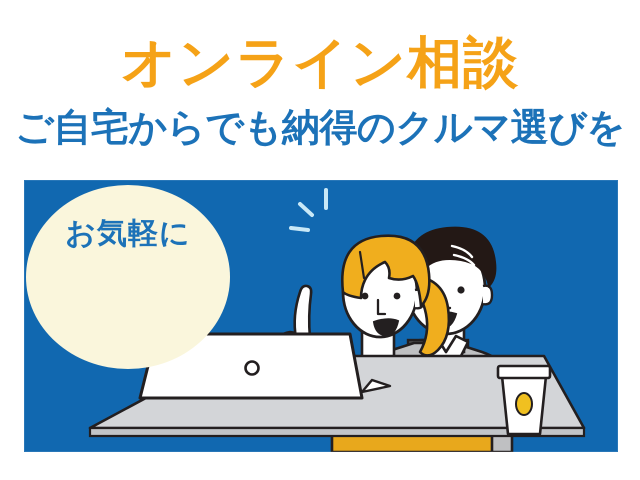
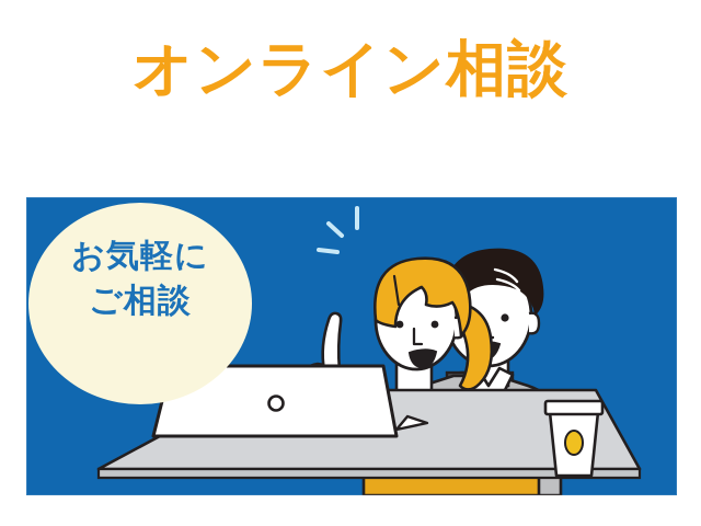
  オンライン相談
- ご自宅からでも納得のクルマ選びを
  お気軽に
+ ご相談
